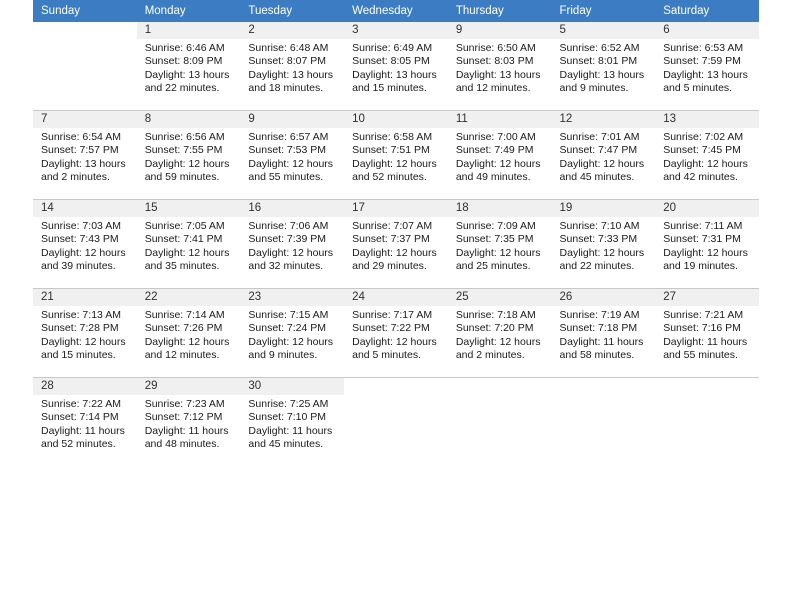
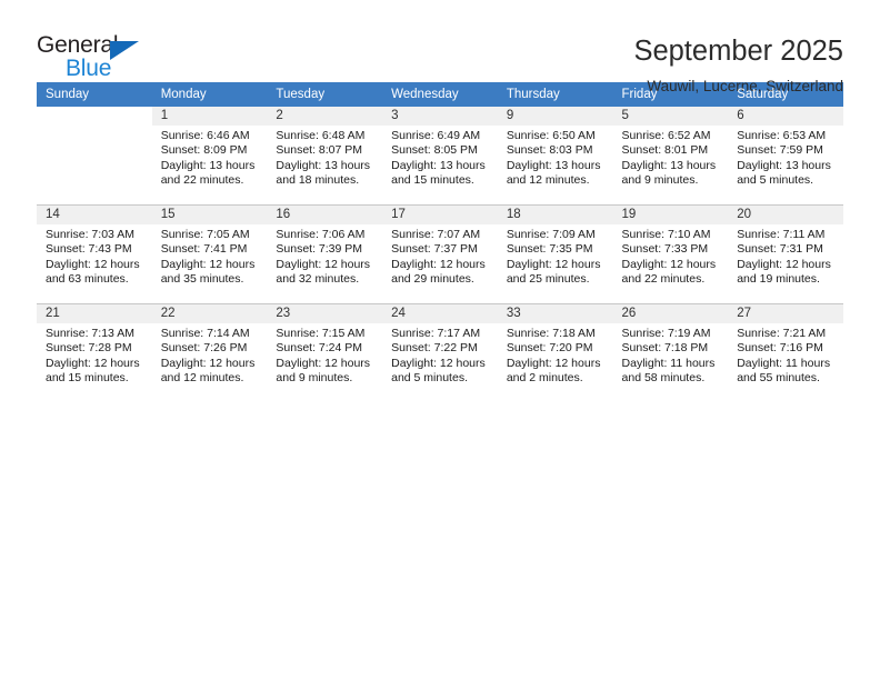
+ General
+ Blue
+ September 2025
+ Wauwil, Lucerne, Switzerland
  Sunday	Monday	Tuesday	Wednesday	Thursday	Friday	Saturday
  	1Sunrise: 6:46 AMSunset: 8:09 PMDaylight: 13 hoursand 22 minutes.	2Sunrise: 6:48 AMSunset: 8:07 PMDaylight: 13 hoursand 18 minutes.	3Sunrise: 6:49 AMSunset: 8:05 PMDaylight: 13 hoursand 15 minutes.	9Sunrise: 6:50 AMSunset: 8:03 PMDaylight: 13 hoursand 12 minutes.	5Sunrise: 6:52 AMSunset: 8:01 PMDaylight: 13 hoursand 9 minutes.	6Sunrise: 6:53 AMSunset: 7:59 PMDaylight: 13 hoursand 5 minutes.
- 7Sunrise: 6:54 AMSunset: 7:57 PMDaylight: 13 hoursand 2 minutes.	8Sunrise: 6:56 AMSunset: 7:55 PMDaylight: 12 hoursand 59 minutes.	9Sunrise: 6:57 AMSunset: 7:53 PMDaylight: 12 hoursand 55 minutes.	10Sunrise: 6:58 AMSunset: 7:51 PMDaylight: 12 hoursand 52 minutes.	11Sunrise: 7:00 AMSunset: 7:49 PMDaylight: 12 hoursand 49 minutes.	12Sunrise: 7:01 AMSunset: 7:47 PMDaylight: 12 hoursand 45 minutes.	13Sunrise: 7:02 AMSunset: 7:45 PMDaylight: 12 hoursand 42 minutes.
- 14Sunrise: 7:03 AMSunset: 7:43 PMDaylight: 12 hoursand 39 minutes.	15Sunrise: 7:05 AMSunset: 7:41 PMDaylight: 12 hoursand 35 minutes.	16Sunrise: 7:06 AMSunset: 7:39 PMDaylight: 12 hoursand 32 minutes.	17Sunrise: 7:07 AMSunset: 7:37 PMDaylight: 12 hoursand 29 minutes.	18Sunrise: 7:09 AMSunset: 7:35 PMDaylight: 12 hoursand 25 minutes.	19Sunrise: 7:10 AMSunset: 7:33 PMDaylight: 12 hoursand 22 minutes.	20Sunrise: 7:11 AMSunset: 7:31 PMDaylight: 12 hoursand 19 minutes.
+ 14Sunrise: 7:03 AMSunset: 7:43 PMDaylight: 12 hoursand 63 minutes.	15Sunrise: 7:05 AMSunset: 7:41 PMDaylight: 12 hoursand 35 minutes.	16Sunrise: 7:06 AMSunset: 7:39 PMDaylight: 12 hoursand 32 minutes.	17Sunrise: 7:07 AMSunset: 7:37 PMDaylight: 12 hoursand 29 minutes.	18Sunrise: 7:09 AMSunset: 7:35 PMDaylight: 12 hoursand 25 minutes.	19Sunrise: 7:10 AMSunset: 7:33 PMDaylight: 12 hoursand 22 minutes.	20Sunrise: 7:11 AMSunset: 7:31 PMDaylight: 12 hoursand 19 minutes.
- 21Sunrise: 7:13 AMSunset: 7:28 PMDaylight: 12 hoursand 15 minutes.	22Sunrise: 7:14 AMSunset: 7:26 PMDaylight: 12 hoursand 12 minutes.	23Sunrise: 7:15 AMSunset: 7:24 PMDaylight: 12 hoursand 9 minutes.	24Sunrise: 7:17 AMSunset: 7:22 PMDaylight: 12 hoursand 5 minutes.	25Sunrise: 7:18 AMSunset: 7:20 PMDaylight: 12 hoursand 2 minutes.	26Sunrise: 7:19 AMSunset: 7:18 PMDaylight: 11 hoursand 58 minutes.	27Sunrise: 7:21 AMSunset: 7:16 PMDaylight: 11 hoursand 55 minutes.
+ 21Sunrise: 7:13 AMSunset: 7:28 PMDaylight: 12 hoursand 15 minutes.	22Sunrise: 7:14 AMSunset: 7:26 PMDaylight: 12 hoursand 12 minutes.	23Sunrise: 7:15 AMSunset: 7:24 PMDaylight: 12 hoursand 9 minutes.	24Sunrise: 7:17 AMSunset: 7:22 PMDaylight: 12 hoursand 5 minutes.	33Sunrise: 7:18 AMSunset: 7:20 PMDaylight: 12 hoursand 2 minutes.	26Sunrise: 7:19 AMSunset: 7:18 PMDaylight: 11 hoursand 58 minutes.	27Sunrise: 7:21 AMSunset: 7:16 PMDaylight: 11 hoursand 55 minutes.
- 28Sunrise: 7:22 AMSunset: 7:14 PMDaylight: 11 hoursand 52 minutes.	29Sunrise: 7:23 AMSunset: 7:12 PMDaylight: 11 hoursand 48 minutes.	30Sunrise: 7:25 AMSunset: 7:10 PMDaylight: 11 hoursand 45 minutes.
